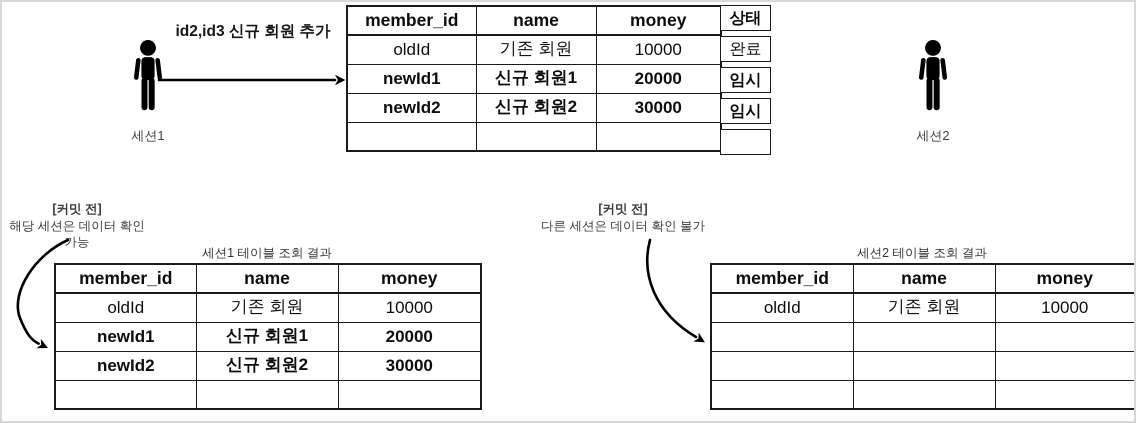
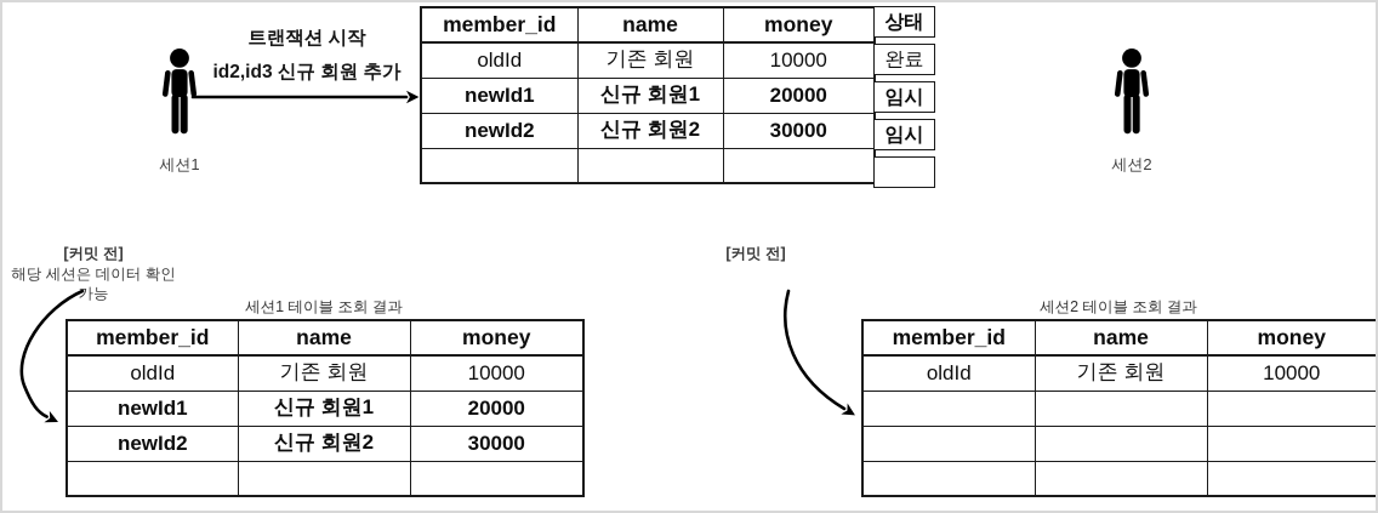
  세션1
  세션2
+ 트랜잭션 시작
  id2,id3 신규 회원 추가
  member_id	name	money
  oldId	기존 회원	10000
  newId1	신규 회원1	20000
  newId2	신규 회원2	30000
  상태
  완료
  임시
  임시
  [커밋 전]
  해당 세션은 데이터 확인 가능
  [커밋 전]
- 다른 세션은 데이터 확인 불가
  세션1 테이블 조회 결과
  member_id	name	money
  oldId	기존 회원	10000
  newId1	신규 회원1	20000
  newId2	신규 회원2	30000
  세션2 테이블 조회 결과
  member_id	name	money
  oldId	기존 회원	10000
